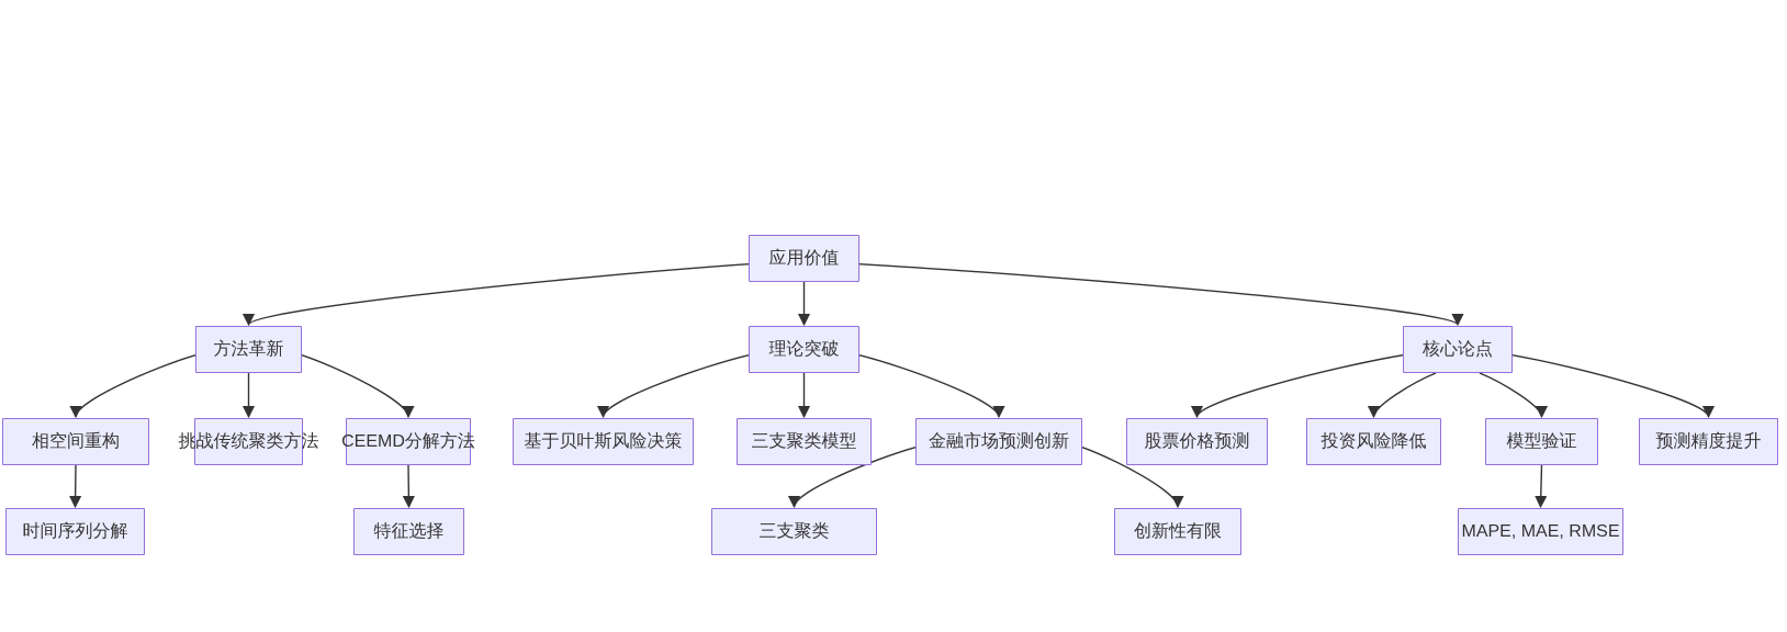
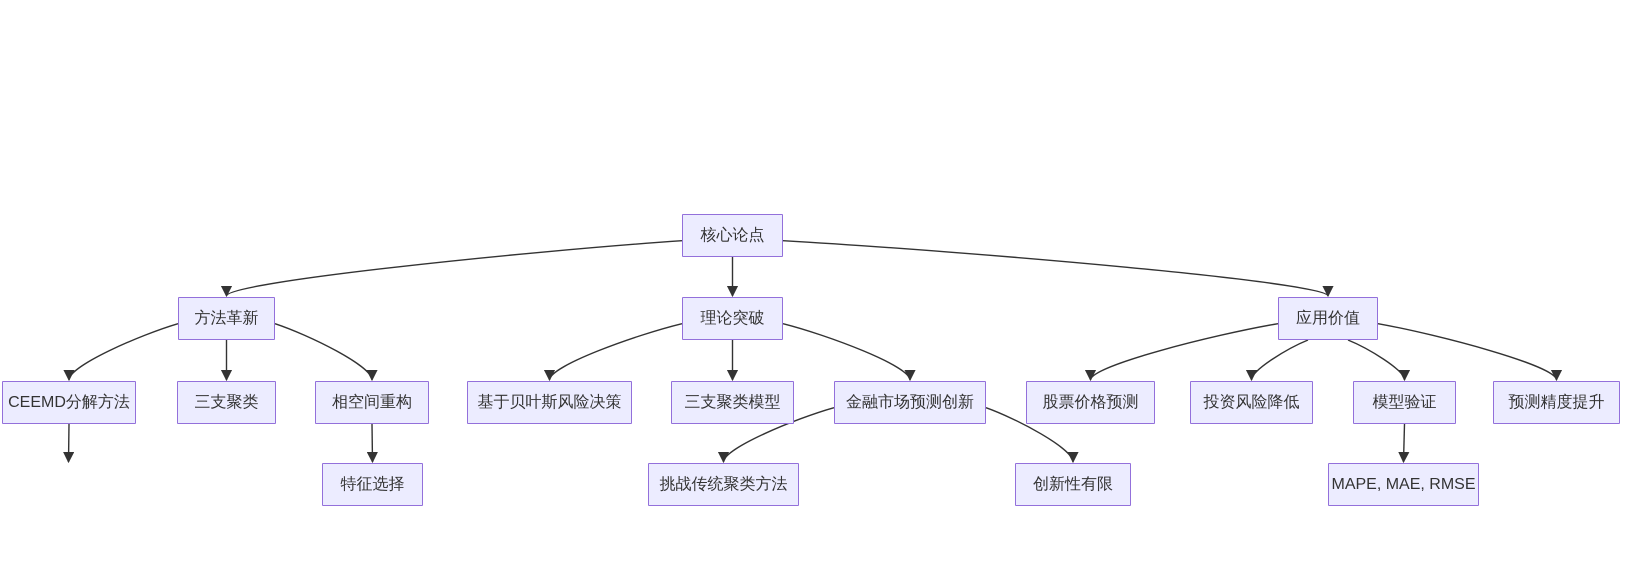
- 应用价值
+ 核心论点
  方法革新
  理论突破
- 核心论点
+ 应用价值
- 相空间重构
+ CEEMD分解方法
- 挑战传统聚类方法
+ 三支聚类
- CEEMD分解方法
+ 相空间重构
  基于贝叶斯风险决策
  三支聚类模型
  金融市场预测创新
  股票价格预测
  投资风险降低
  模型验证
  预测精度提升
- 时间序列分解
  特征选择
- 三支聚类
+ 挑战传统聚类方法
  创新性有限
  MAPE, MAE, RMSE
